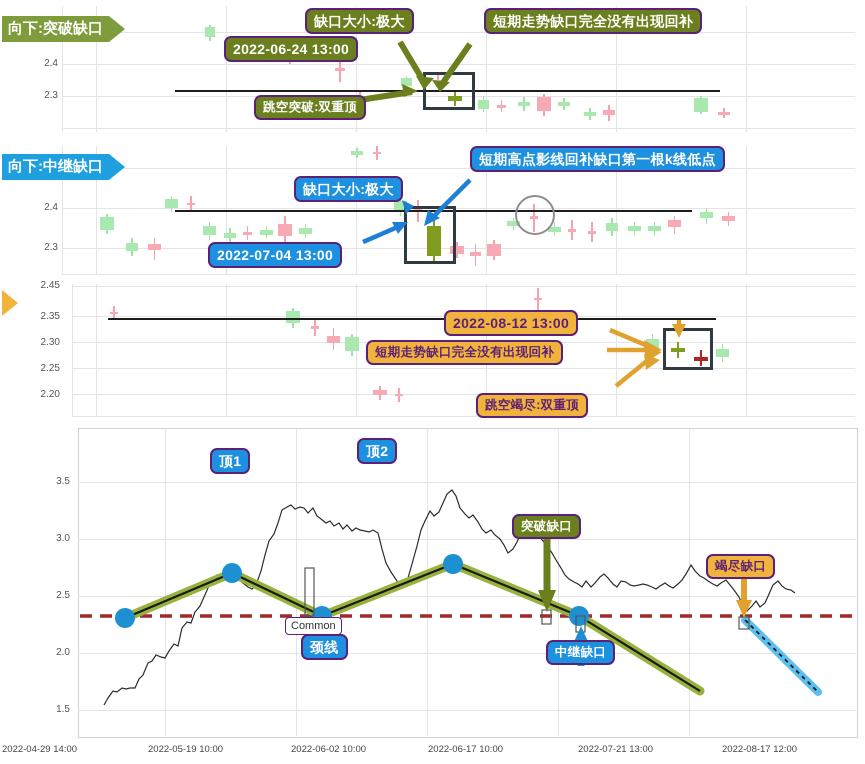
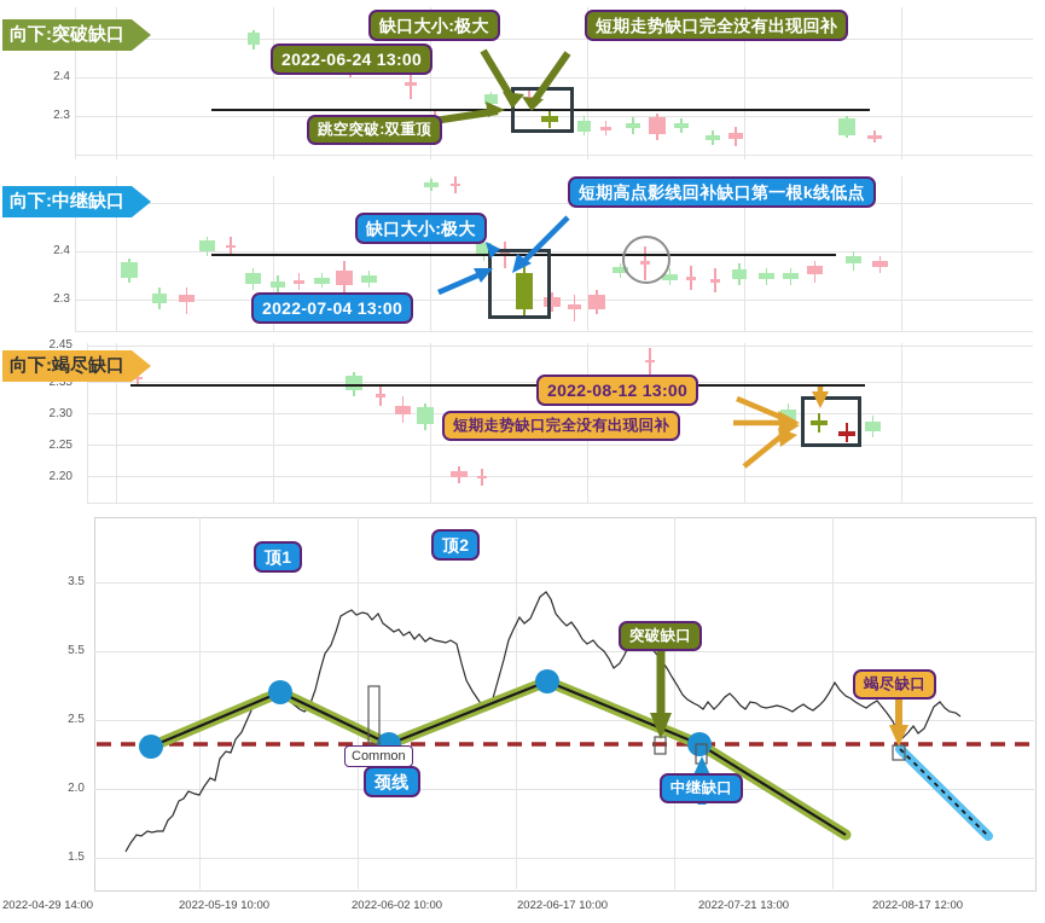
  2.4
  2.3
  向下:突破缺口
  缺口大小:极大
  2022-06-24 13:00
  跳空突破:双重顶
  短期走势缺口完全没有出现回补
  2.4
  2.3
  向下:中继缺口
  缺口大小:极大
  2022-07-04 13:00
  短期高点影线回补缺口第一根k线低点
  2.45
  2.35
  2.30
  2.25
  2.20
+ 向下:竭尽缺口
  2022-08-12 13:00
  短期走势缺口完全没有出现回补
- 跳空竭尽:双重顶
  3.5
- 3.0
+ 5.5
  2.5
  2.0
  1.5
  顶1
  顶2
  颈线
  Common
  突破缺口
  中继缺口
  竭尽缺口
  2022-04-29 14:00
  2022-05-19 10:00
  2022-06-02 10:00
  2022-06-17 10:00
  2022-07-21 13:00
  2022-08-17 12:00
